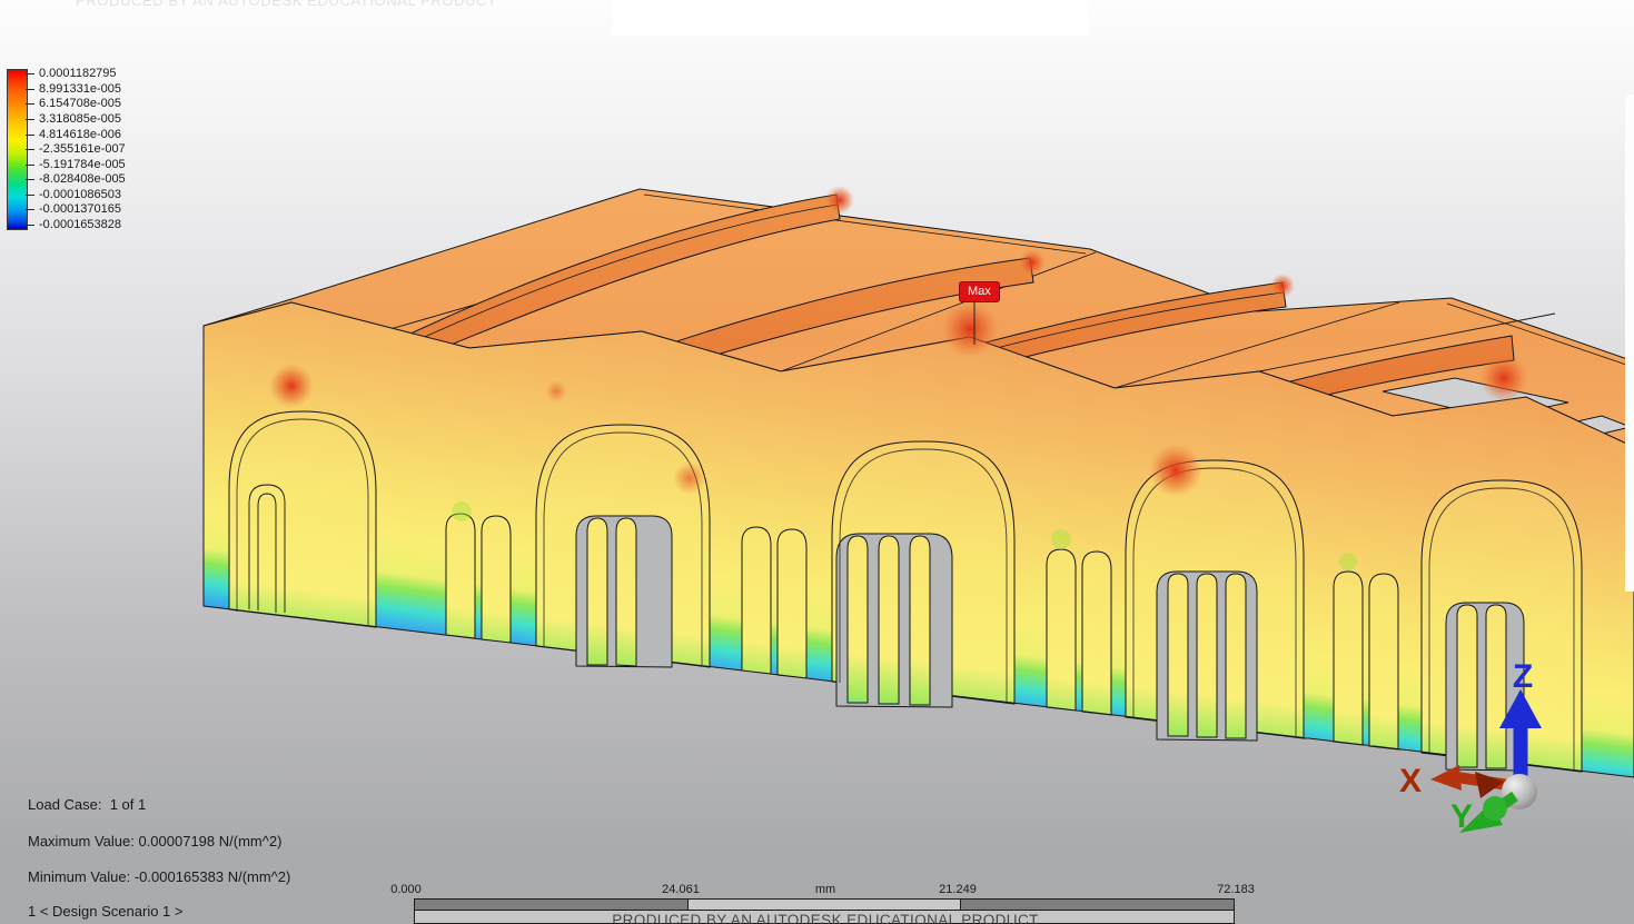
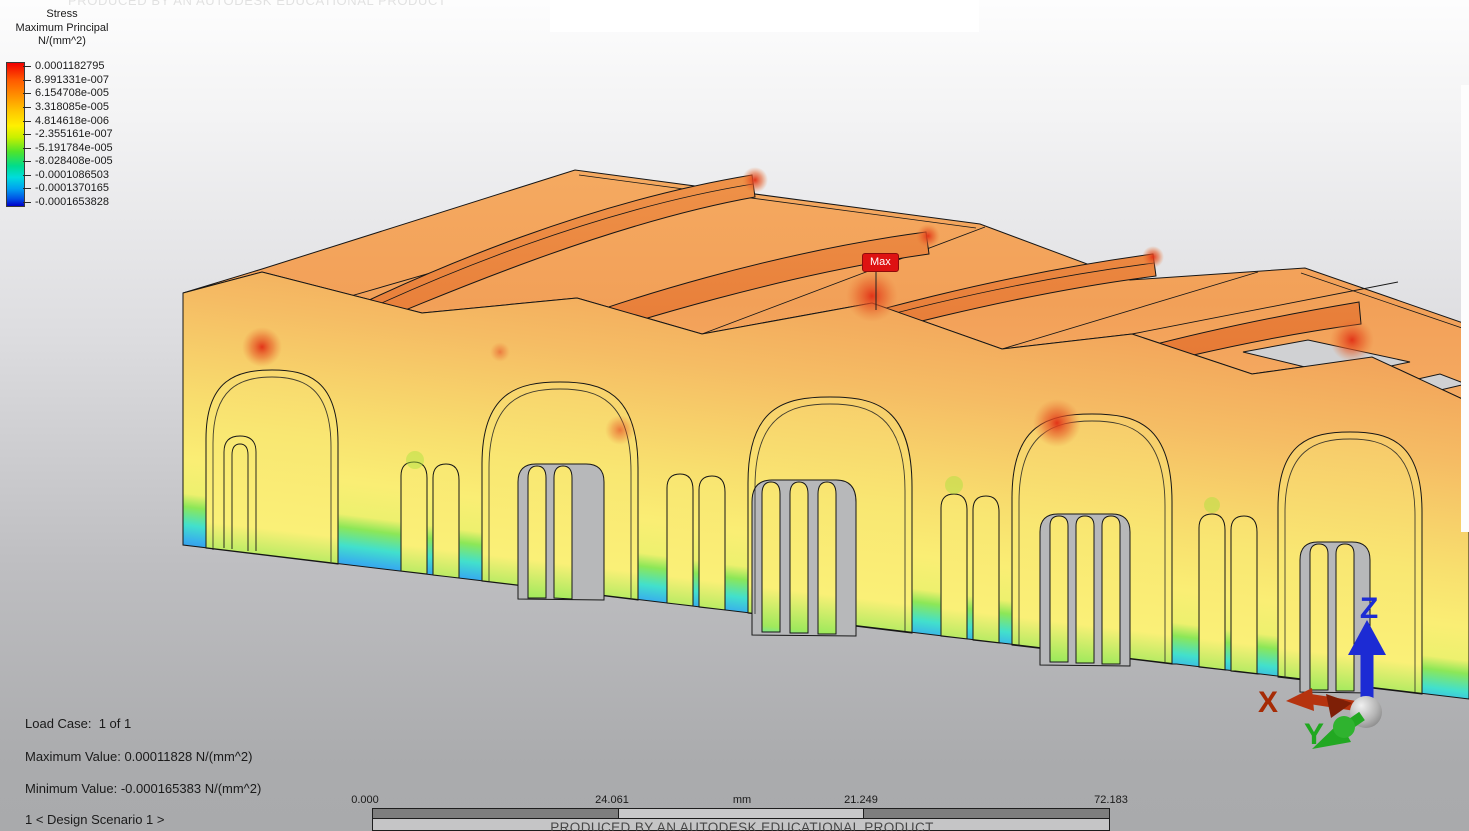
  Z
  X
  Y
  PRODUCED BY AN AUTODESK EDUCATIONAL PRODUCT
+ Stress
+ Maximum Principal
+ N/(mm^2)
  0.0001182795
- 8.991331e-005
+ 8.991331e-007
  6.154708e-005
  3.318085e-005
  4.814618e-006
  -2.355161e-007
  -5.191784e-005
  -8.028408e-005
  -0.0001086503
  -0.0001370165
  -0.0001653828
  Max
  Load Case: 1 of 1
- Maximum Value: 0.00007198 N/(mm^2)
+ Maximum Value: 0.00011828 N/(mm^2)
  Minimum Value: -0.000165383 N/(mm^2)
  1 < Design Scenario 1 >
  0.000
  24.061
  mm
  21.249
  72.183
  PRODUCED BY AN AUTODESK EDUCATIONAL PRODUCT
